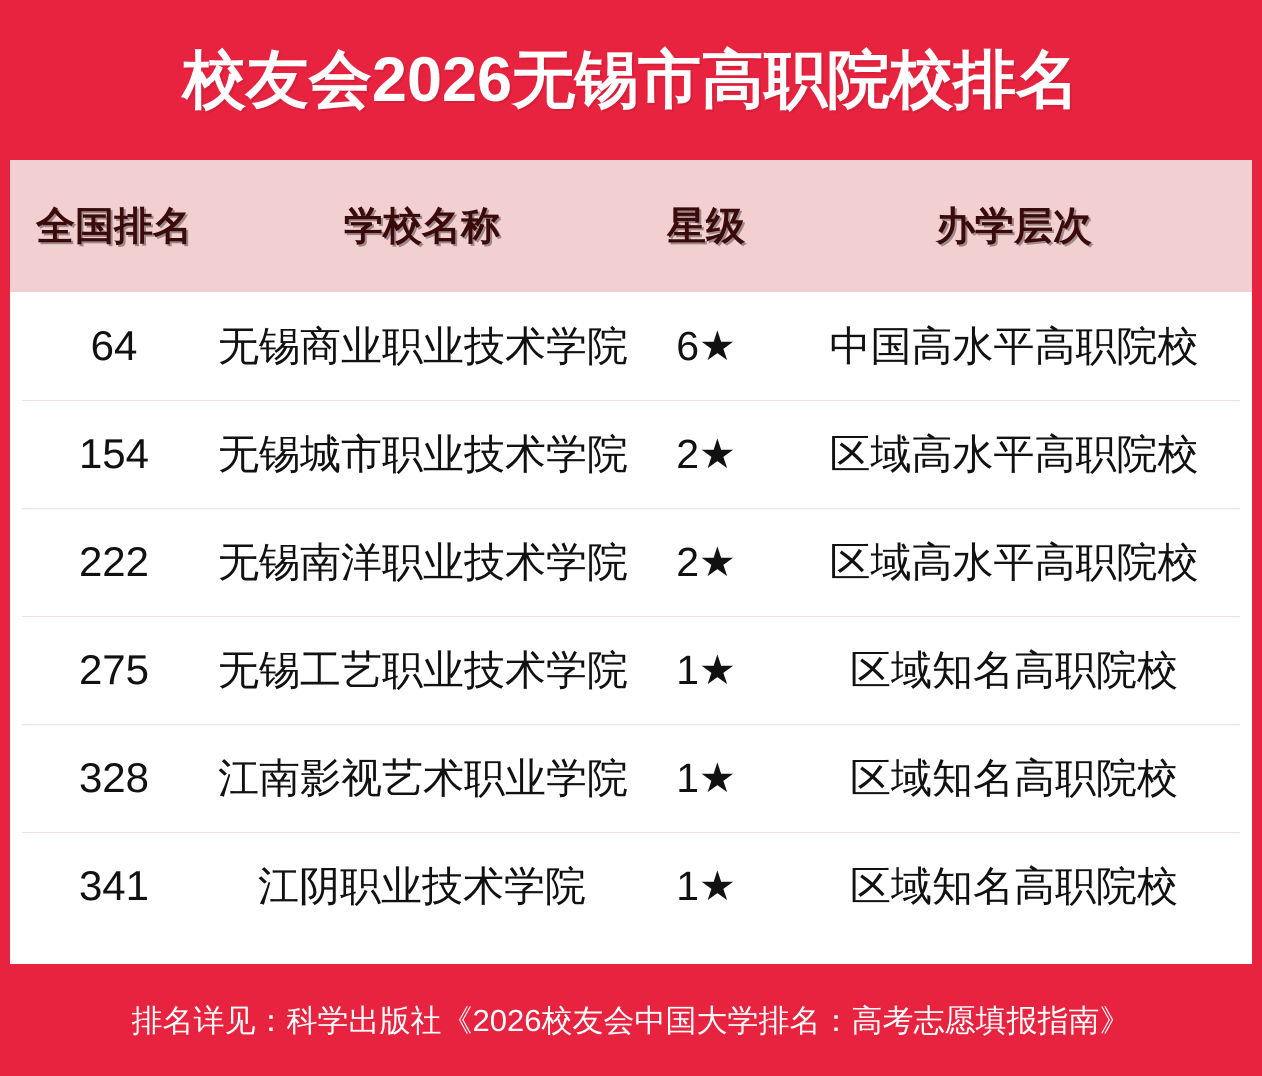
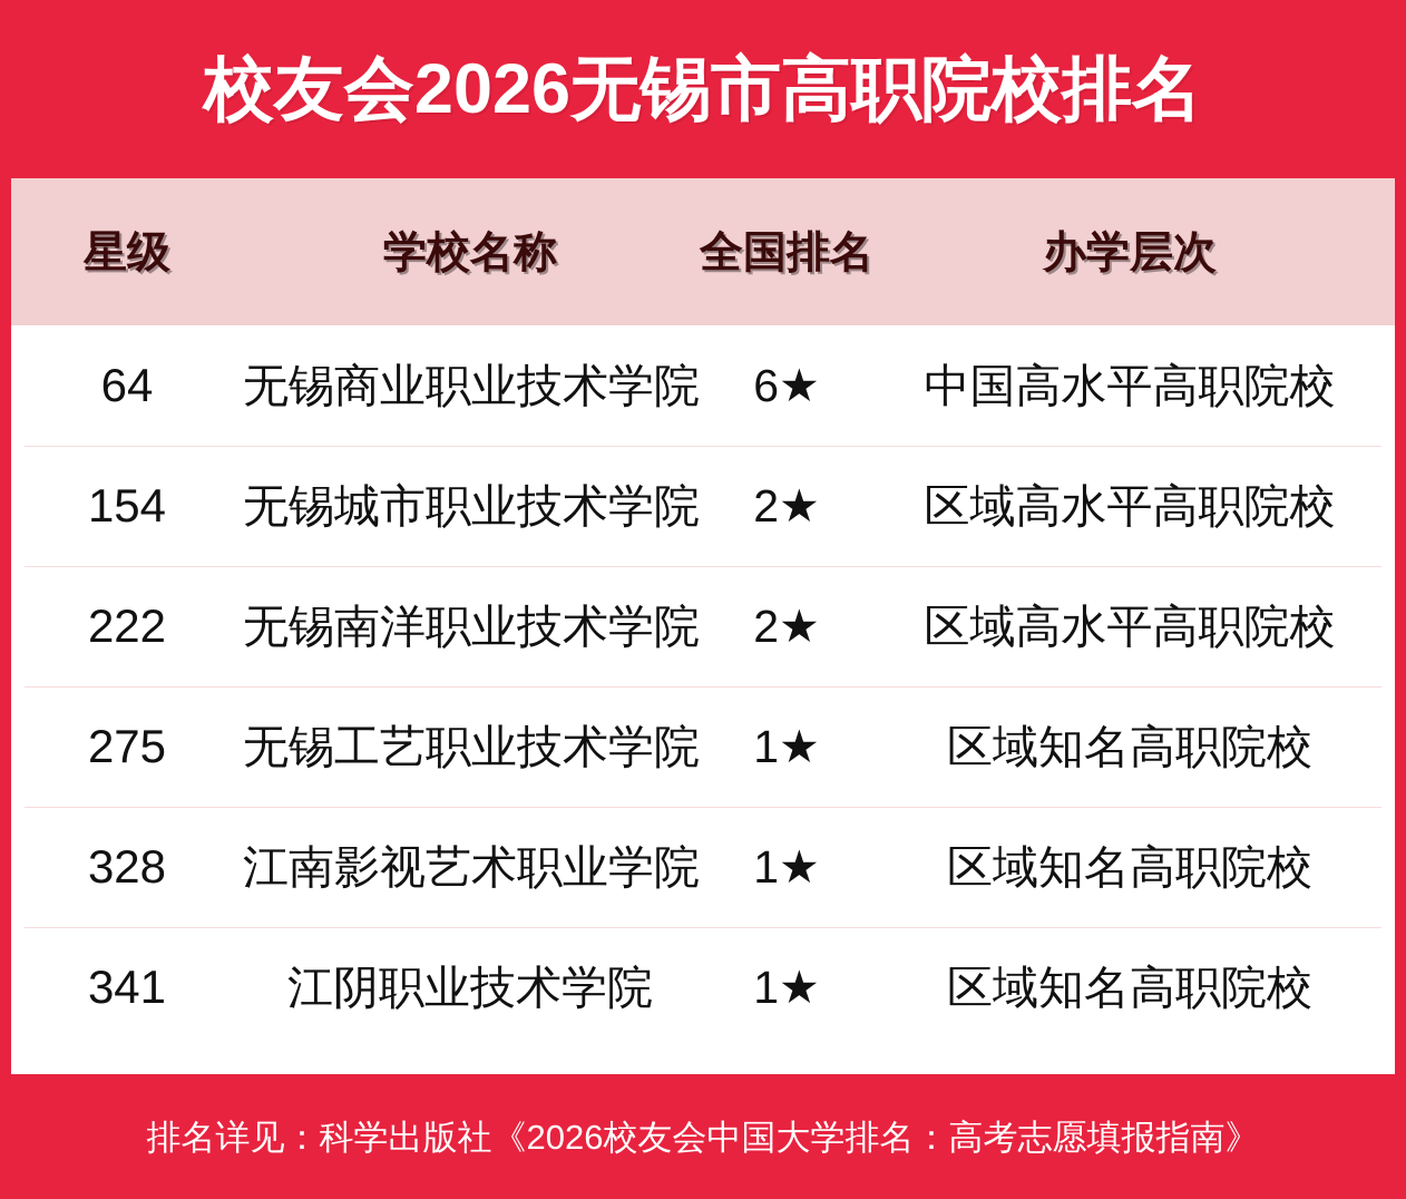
  校友会2026无锡市高职院校排名
- 全国排名
+ 星级
  学校名称
- 星级
+ 全国排名
  办学层次
  64
  无锡商业职业技术学院
  6★
  中国高水平高职院校
  154
  无锡城市职业技术学院
  2★
  区域高水平高职院校
  222
  无锡南洋职业技术学院
  2★
  区域高水平高职院校
  275
  无锡工艺职业技术学院
  1★
  区域知名高职院校
  328
  江南影视艺术职业学院
  1★
  区域知名高职院校
  341
  江阴职业技术学院
  1★
  区域知名高职院校
  排名详见：科学出版社《2026校友会中国大学排名：高考志愿填报指南》
